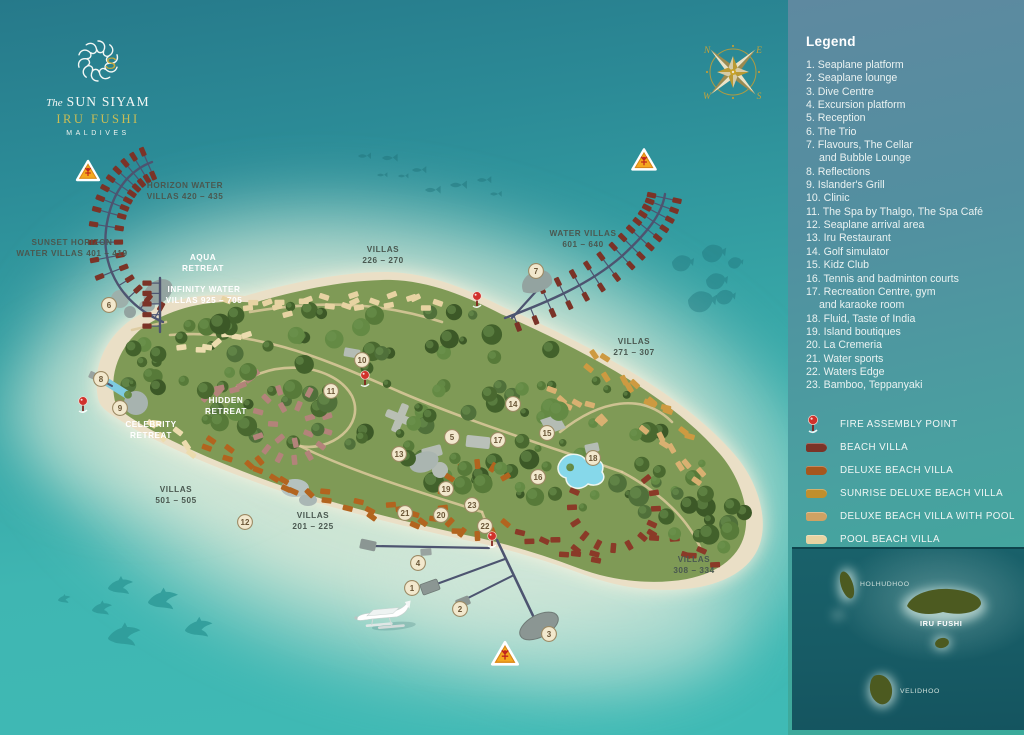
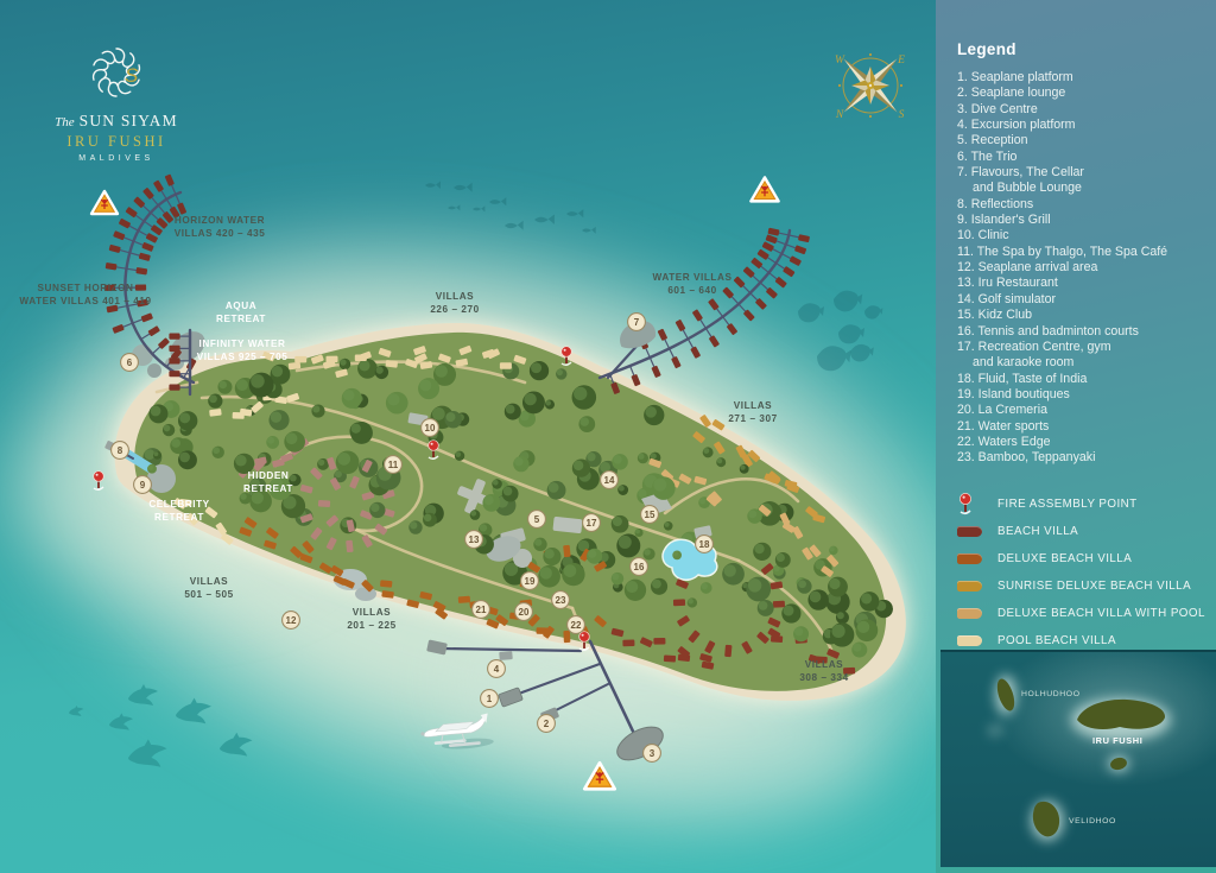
  HORIZON WATER VILLAS 420 – 435
  SUNSET HORIZON WATER VILLAS 401 – 419
  WATER VILLAS 601 – 640
  VILLAS 226 – 270
  VILLAS 271 – 307
  VILLAS 501 – 505
  VILLAS 201 – 225
  VILLAS 308 – 334
  AQUA RETREAT
  INFINITY WATER VILLAS 925 – 705
  HIDDEN RETREAT
  CELEBRITY RETREAT
  1
  2
  3
  4
  5
  6
  7
  8
  9
  10
  11
  12
  13
  14
  15
  16
  17
  18
  19
  20
  21
  22
  23
- N
+ W
  E
- W
+ N
  S
  S
  The SUN SIYAM
  IRU FUSHI
  Legend
  1. Seaplane platform
  2. Seaplane lounge
  3. Dive Centre
  4. Excursion platform
  5. Reception
  6. The Trio
  7. Flavours, The Cellar
  and Bubble Lounge
  8. Reflections
  9. Islander's Grill
  10. Clinic
  11. The Spa by Thalgo, The Spa Café
  12. Seaplane arrival area
  13. Iru Restaurant
  14. Golf simulator
  15. Kidz Club
  16. Tennis and badminton courts
  17. Recreation Centre, gym
  and karaoke room
  18. Fluid, Taste of India
  19. Island boutiques
  20. La Cremeria
  21. Water sports
  22. Waters Edge
  23. Bamboo, Teppanyaki
  FIRE ASSEMBLY POINT
  BEACH VILLA
  DELUXE BEACH VILLA
  SUNRISE DELUXE BEACH VILLA
  DELUXE BEACH VILLA WITH POOL
  POOL BEACH VILLA
  IRU FUSHI
